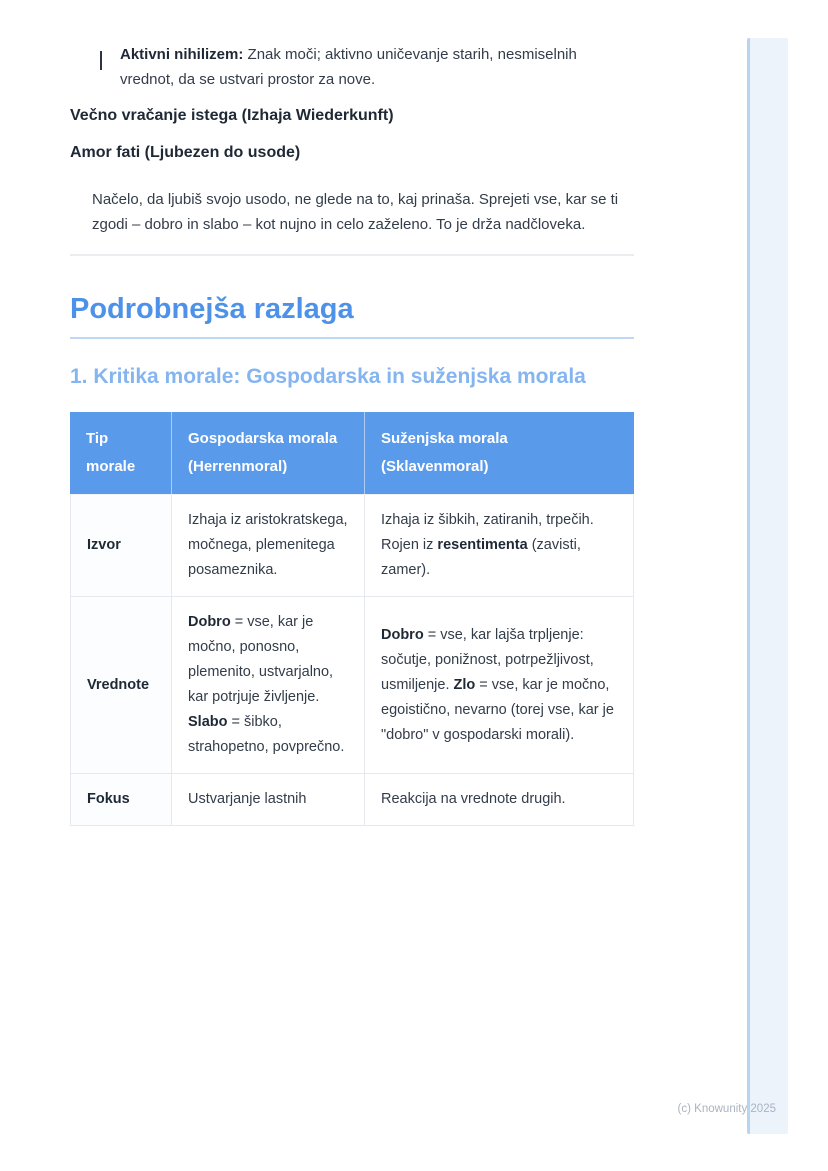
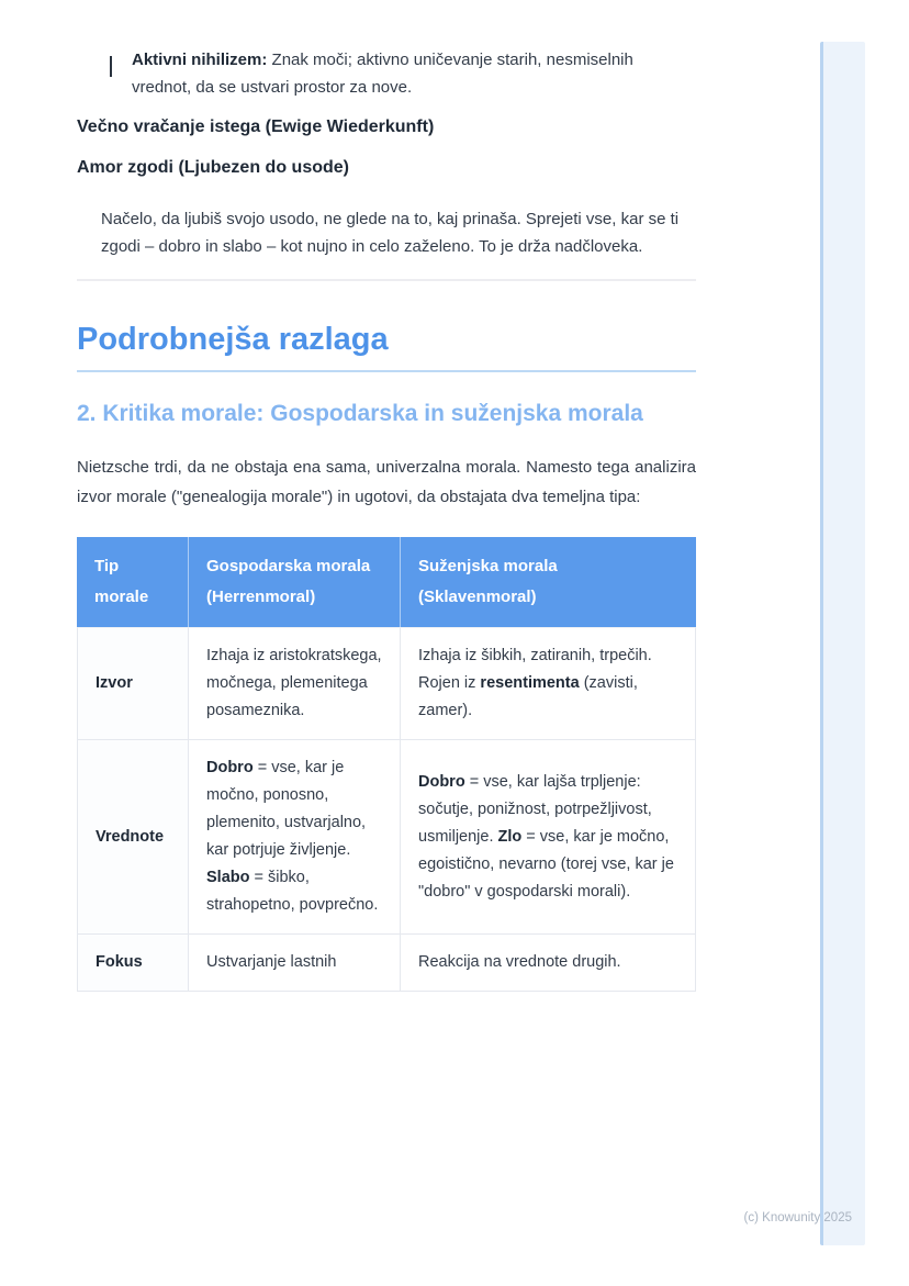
  Aktivni nihilizem: Znak moči; aktivno uničevanje starih, nesmiselnih vrednot, da se ustvari prostor za nove.
- Večno vračanje istega (Izhaja Wiederkunft)
+ Večno vračanje istega (Ewige Wiederkunft)
- Amor fati (Ljubezen do usode)
+ Amor zgodi (Ljubezen do usode)
  Načelo, da ljubiš svojo usodo, ne glede na to, kaj prinaša. Sprejeti vse, kar se ti zgodi – dobro in slabo – kot nujno in celo zaželeno. To je drža nadčloveka.
  Podrobnejša razlaga
- 1. Kritika morale: Gospodarska in suženjska morala
+ 2. Kritika morale: Gospodarska in suženjska morala
+ Nietzsche trdi, da ne obstaja ena sama, univerzalna morala. Namesto tega analizira izvor morale ("genealogija morale") in ugotovi, da obstajata dva temeljna tipa:
  Tip morale	Gospodarska morala (Herrenmoral)	Suženjska morala (Sklavenmoral)
  Izvor	Izhaja iz aristokratskega, močnega, plemenitega posameznika.	Izhaja iz šibkih, zatiranih, trpečih. Rojen iz resentimenta (zavisti, zamer).
  Vrednote	Dobro = vse, kar je močno, ponosno, plemenito, ustvarjalno, kar potrjuje življenje. Slabo = šibko, strahopetno, povprečno.	Dobro = vse, kar lajša trpljenje: sočutje, ponižnost, potrpežljivost, usmiljenje. Zlo = vse, kar je močno, egoistično, nevarno (torej vse, kar je "dobro" v gospodarski morali).
  Fokus	Ustvarjanje lastnih	Reakcija na vrednote drugih.
  (c) Knowunity 2025
